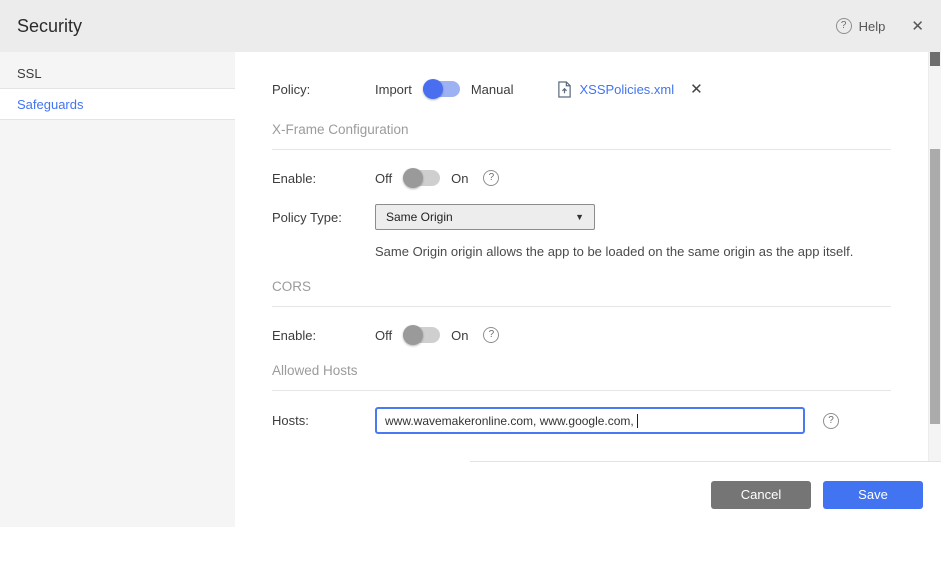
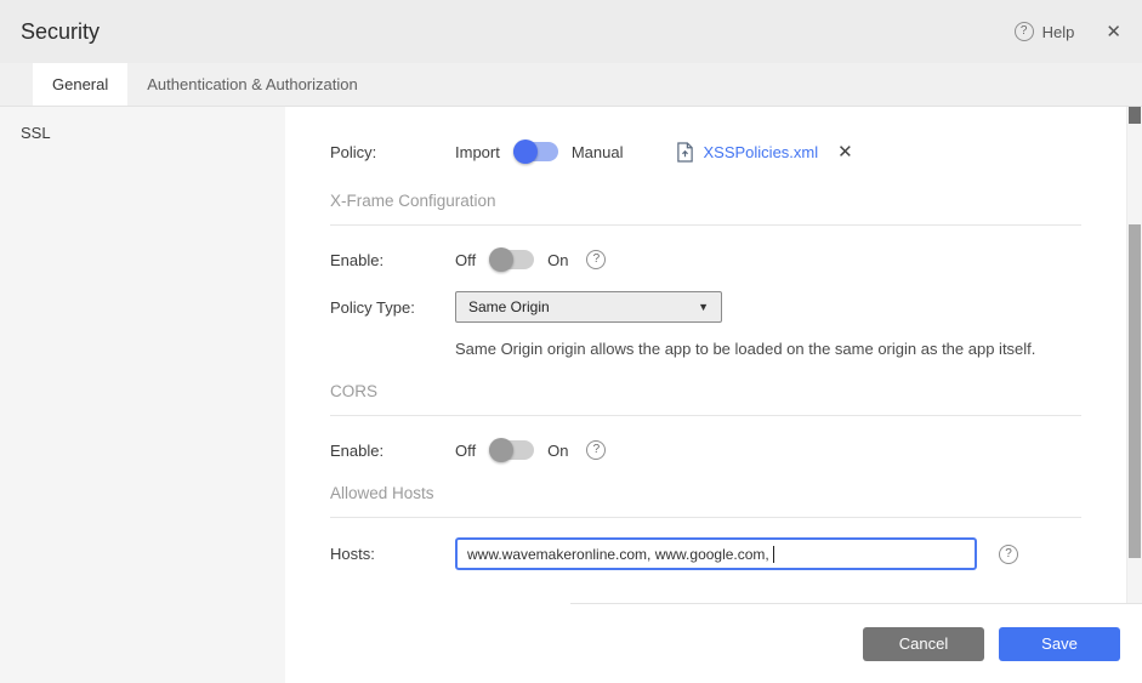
  Security
  ?
  Help
  ✕
+ General
+ Authentication & Authorization
  SSL
- Safeguards
  Policy:
  Import
  Manual
  XSSPolicies.xml
  ✕
  X-Frame Configuration
  Enable:
  Off
  On
  ?
  Policy Type:
  Same Origin
  ▼
  Same Origin origin allows the app to be loaded on the same origin as the app itself.
  CORS
  Enable:
  Off
  On
  ?
  Allowed Hosts
  Hosts:
  www.wavemakeronline.com, www.google.com,
  ?
  Cancel
  Save
